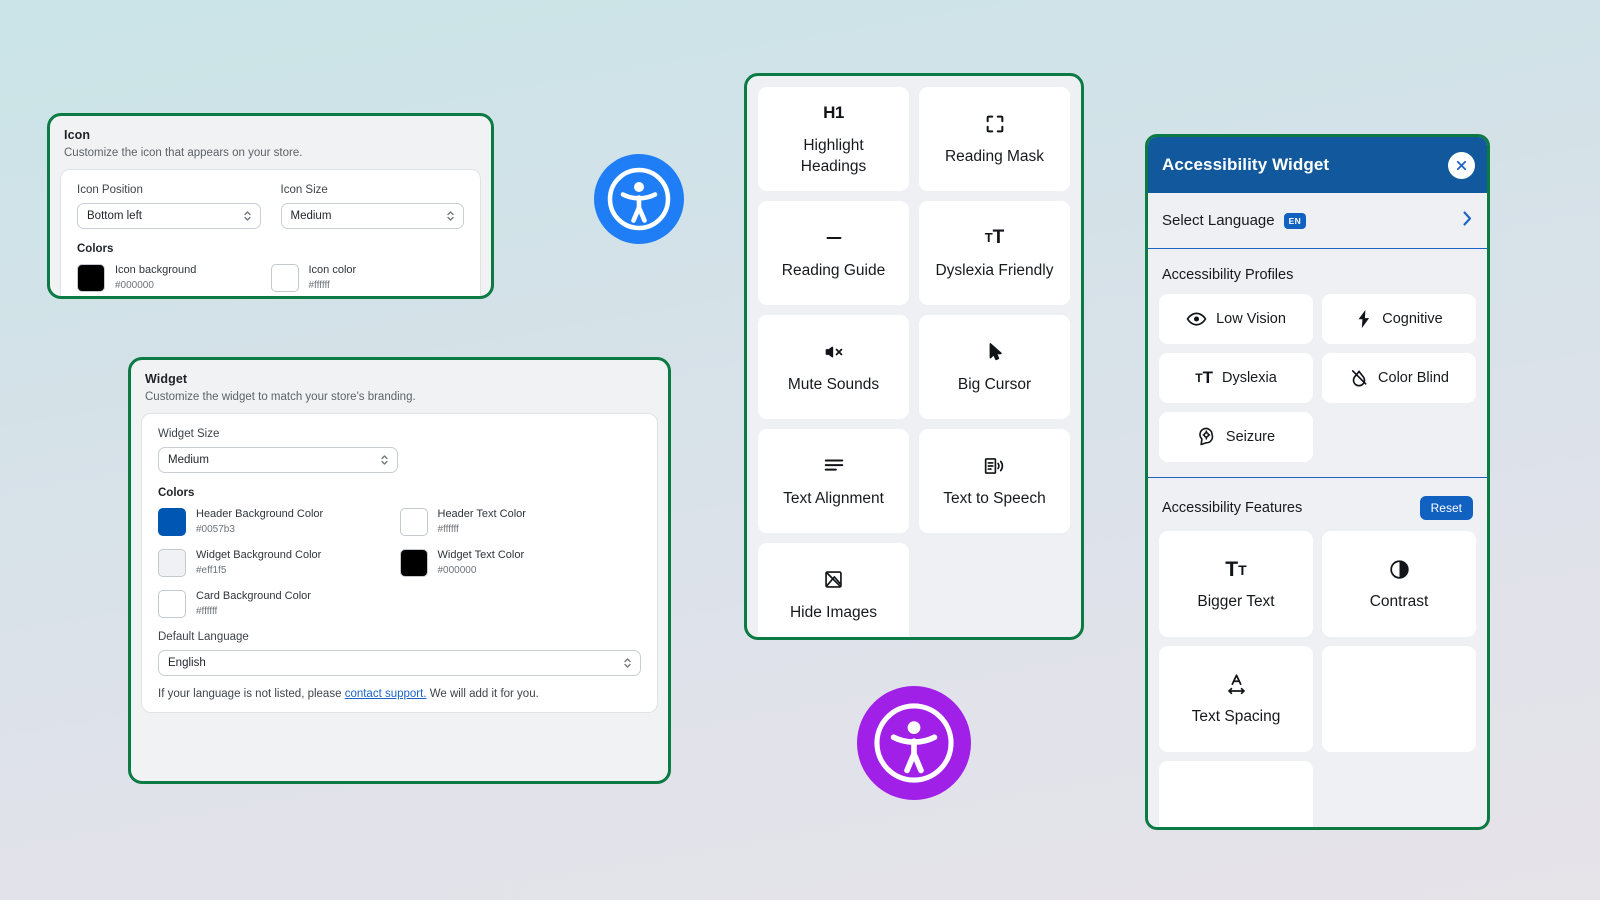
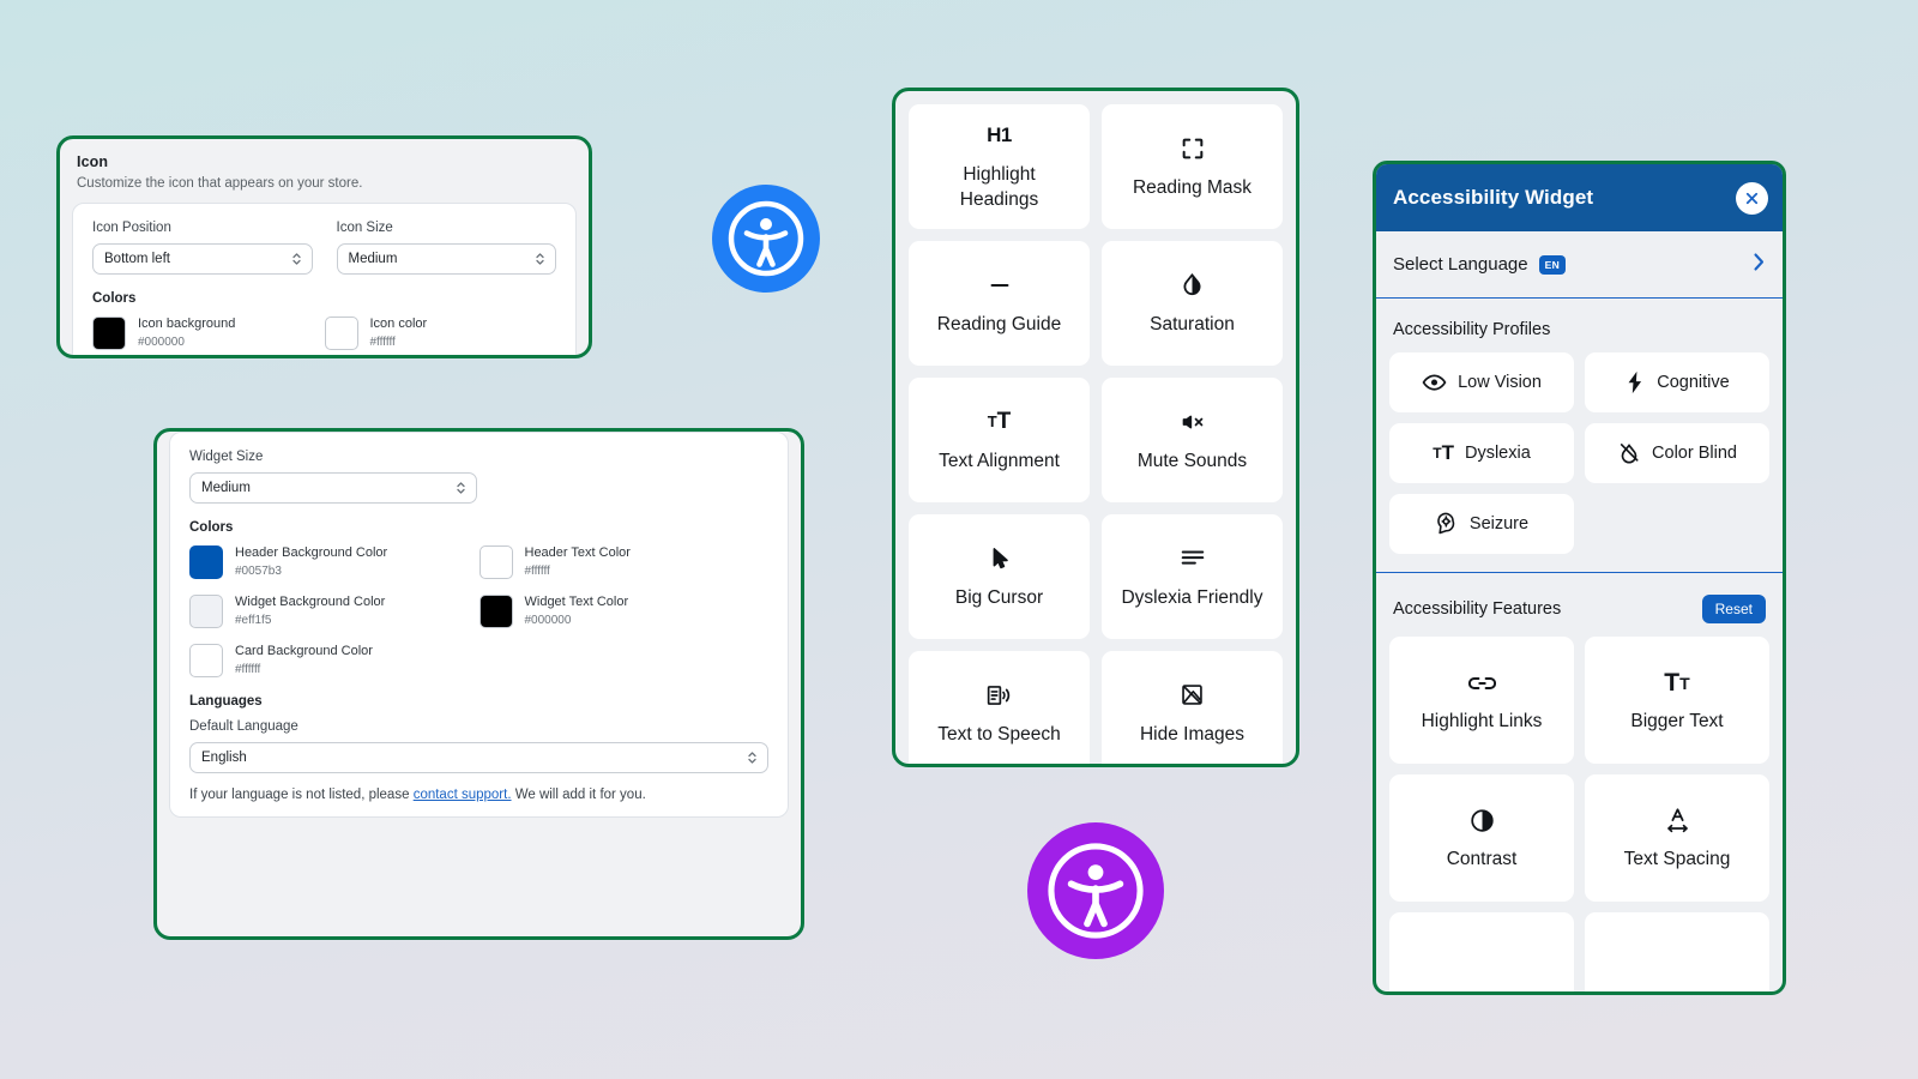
  Icon
  Customize the icon that appears on your store.
  Icon Position
  Bottom left
  Icon Size
  Medium
  Colors
  Icon background
  #000000
  Icon color
  #ffffff
- Widget
- Customize the widget to match your store's branding.
  Widget Size
  Medium
  Colors
  Header Background Color
  #0057b3
  Header Text Color
  #ffffff
  Widget Background Color
  #eff1f5
  Widget Text Color
  #000000
  Card Background Color
  #ffffff
+ Languages
  Default Language
  English
  If your language is not listed, please contact support. We will add it for you.
  H1
  Highlight Headings
  Reading Mask
  Reading Guide
+ Saturation
  T
  T
- Dyslexia Friendly
+ Text Alignment
  Mute Sounds
  Big Cursor
- Text Alignment
+ Dyslexia Friendly
  Text to Speech
  Hide Images
  Accessibility Widget
  Select Language
  EN
  Accessibility Profiles
  Low Vision
  Cognitive
  T
  T
  Dyslexia
  Color Blind
  Seizure
  Accessibility Features
  Reset
+ Highlight Links
  T
  T
  Bigger Text
  Contrast
  Text Spacing
